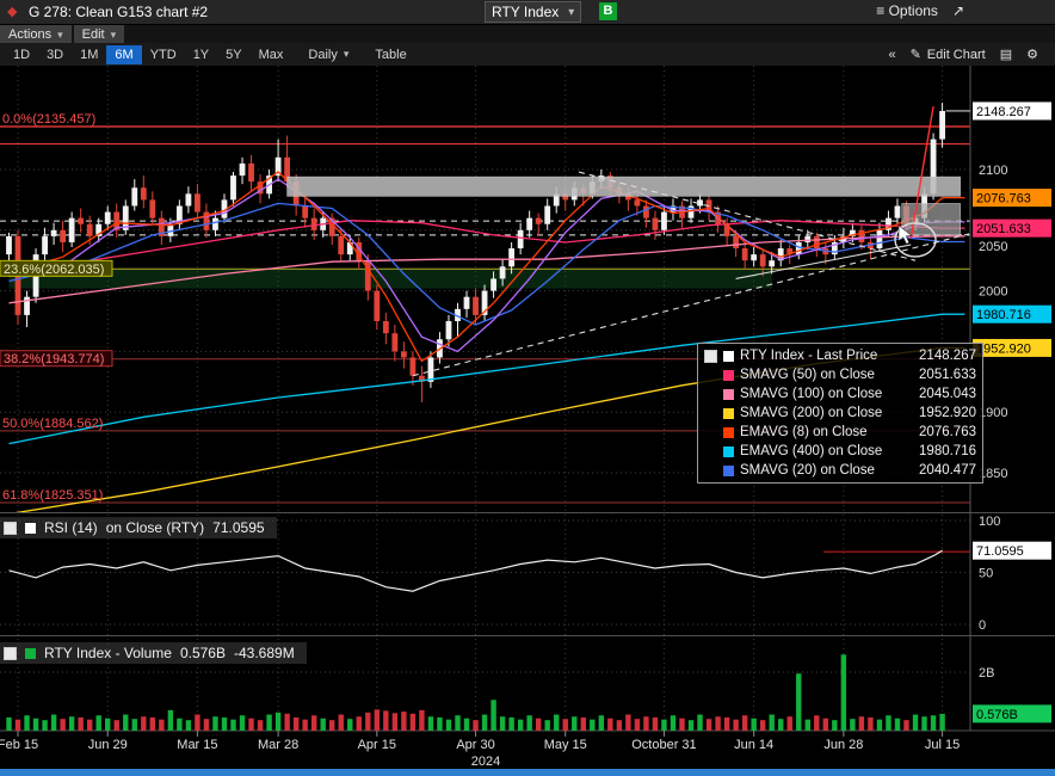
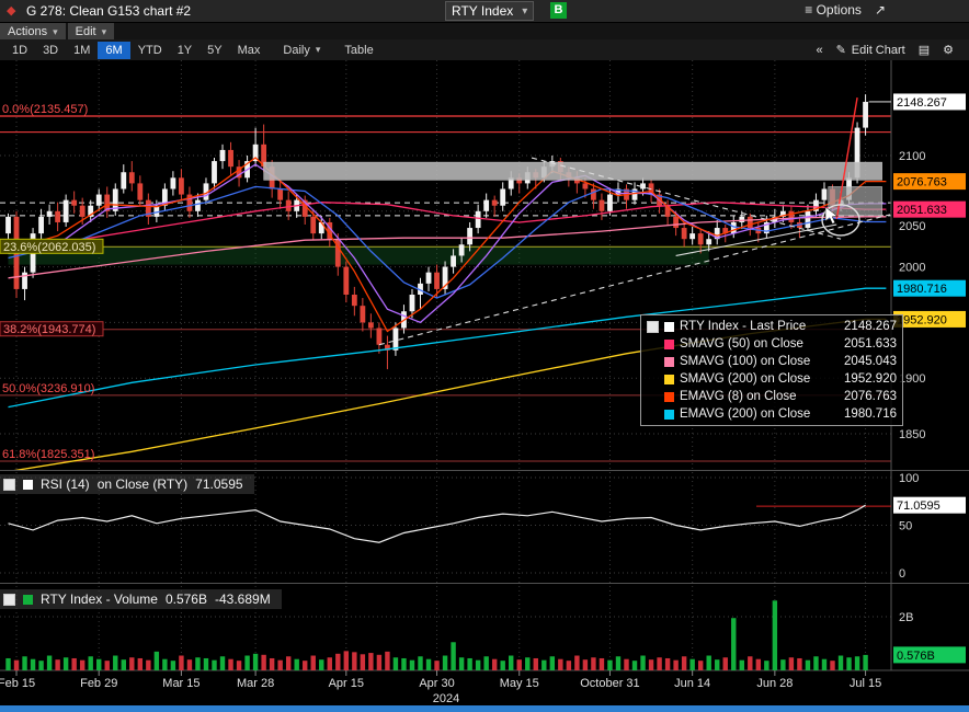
  ◆
  G 278: Clean G153 chart #2
  RTY Index
  ▾
  B
  ≡ Options
  ↗
  Actions
  ▾
  Edit
  ▾
  1D
  3D
  1M
  6M
  YTD
  1Y
  5Y
  Max
  Daily
  ▾
  Table
  «
  ✎
  Edit Chart
  ▤
  ⚙
  0.0%(2135.457)
  23.6%(2062.035)
  38.2%(1943.774)
- 50.0%(1884.562)
+ 50.0%(3236.910)
  61.8%(1825.351)
  2148.267
  2100
  2076.763
  2051.633
  2050
  2000
  1980.716
  1952.920
  1900
  1850
  100
  50
  0
  71.0595
  2B
  0.576B
  Feb 15
- Jun 29
+ Feb 29
  Mar 15
  Mar 28
  Apr 15
  Apr 30
  May 15
  October 31
  Jun 14
  Jun 28
  Jul 15
  2024
  RTY Index - Last Price
  2148.267
  SMAVG (50) on Close
  2051.633
  SMAVG (100) on Close
  2045.043
  SMAVG (200) on Close
  1952.920
  EMAVG (8) on Close
  2076.763
- EMAVG (400) on Close
+ EMAVG (200) on Close
  1980.716
- SMAVG (20) on Close
- 2040.477
  RSI (14)
  on Close (RTY)
  71.0595
  RTY Index - Volume
  0.576B
  -43.689M
